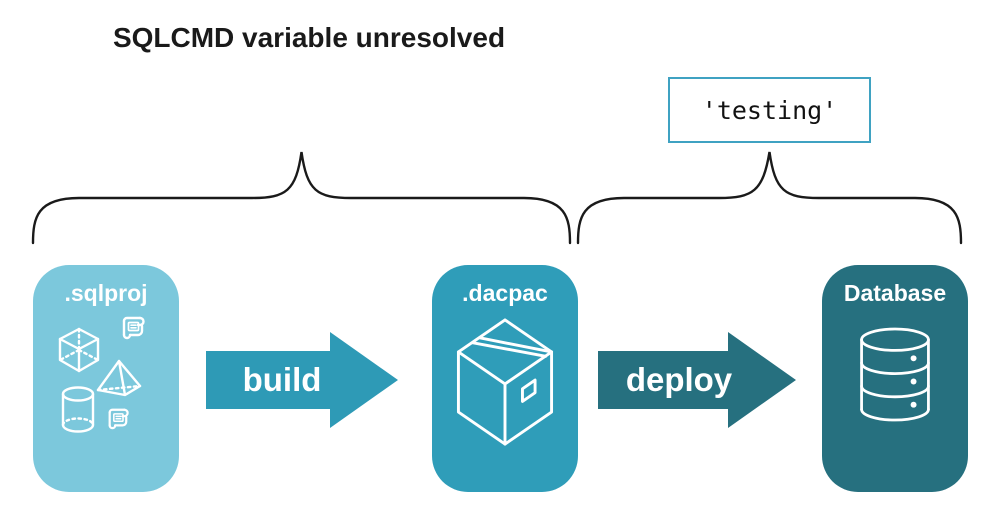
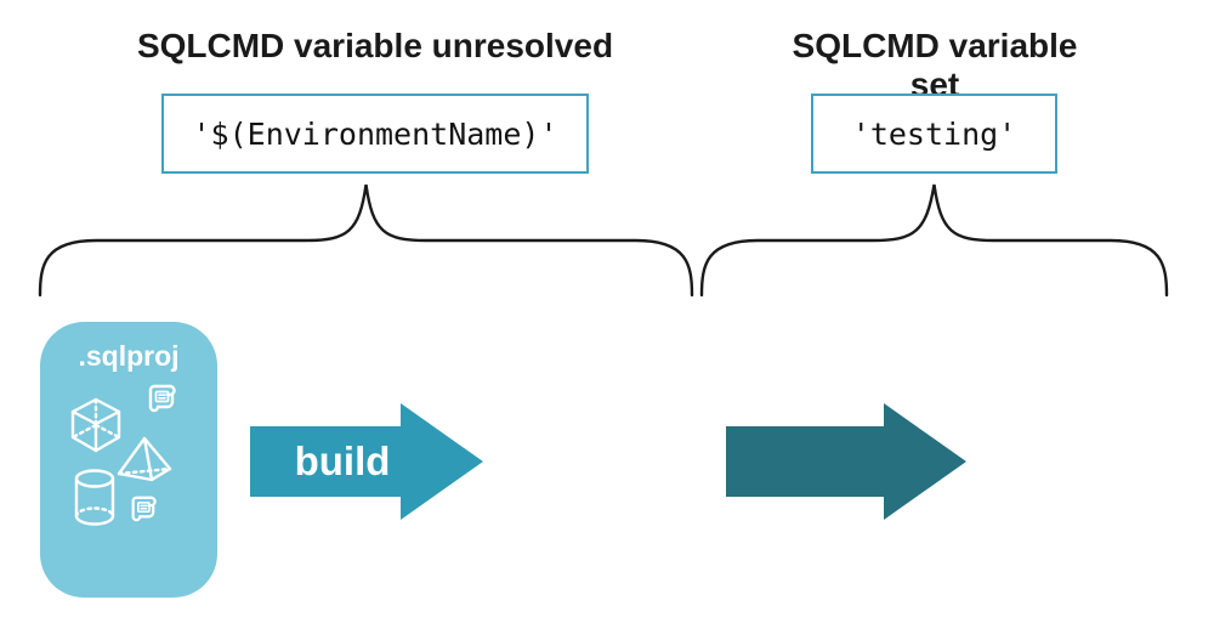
  SQLCMD variable unresolved
+ SQLCMD variable set
+ '$(EnvironmentName)'
  'testing'
  .sqlproj
  build
- .dacpac
- deploy
- Database
